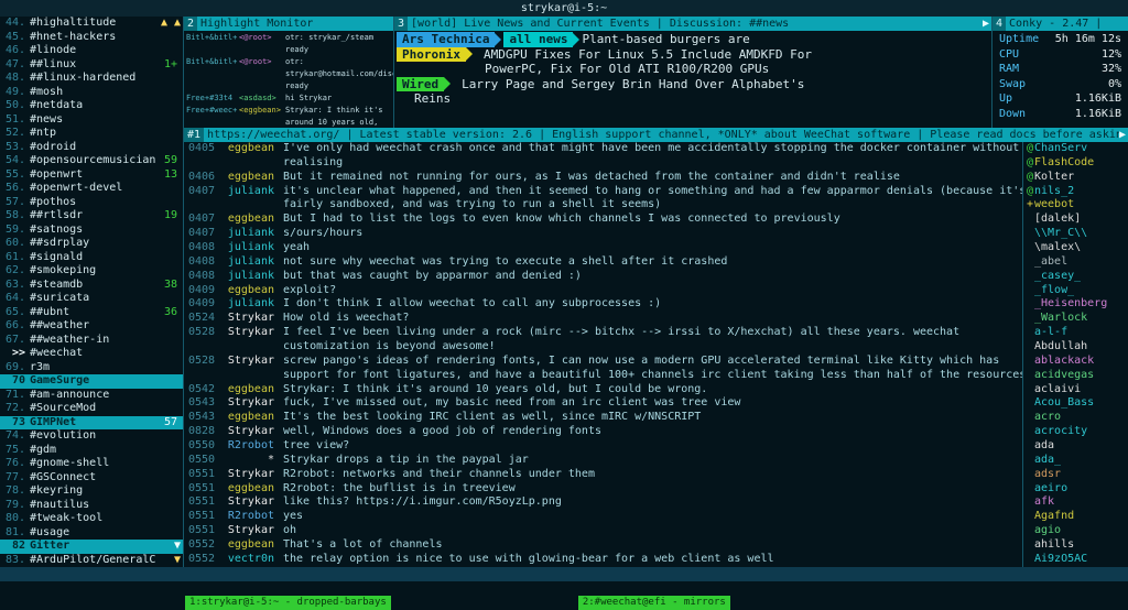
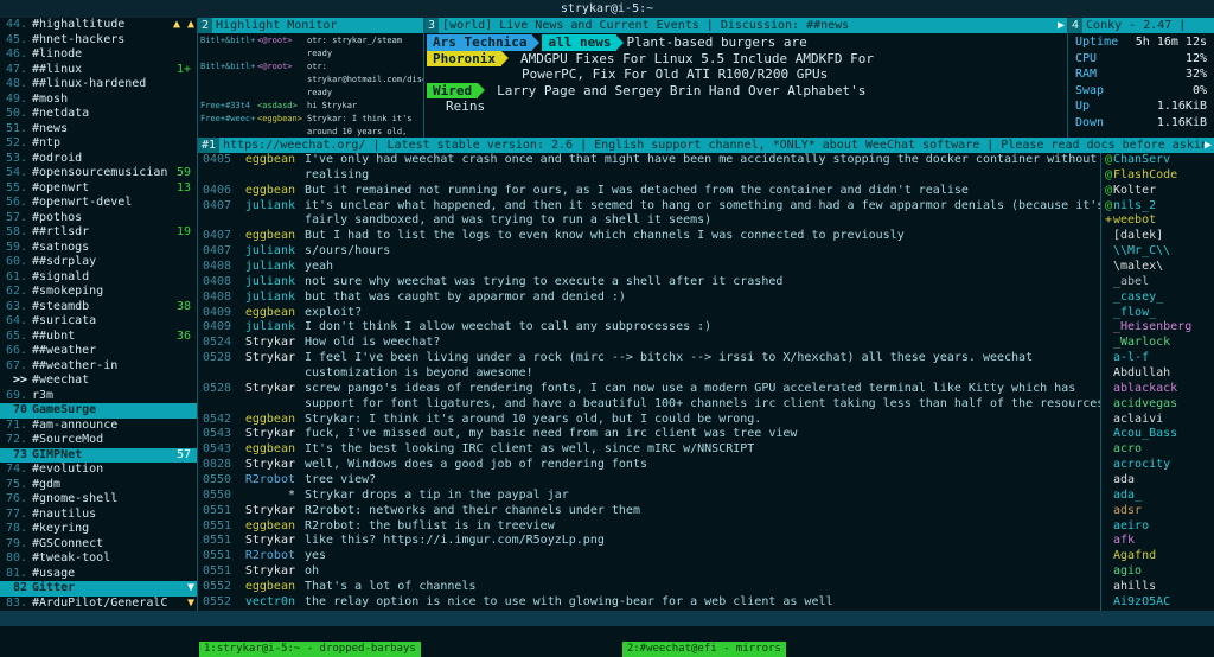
  strykar@i-5:~
  44.
  #highaltitude
  ▲ ▲
  45.
  #hnet-hackers
  46.
  #linode
  47.
  ##linux
  1+
  48.
  ##linux-hardened
  49.
  #mosh
  50.
  #netdata
  51.
  #news
  52.
  #ntp
  53.
  #odroid
  54.
  #opensourcemusician
  59
  55.
  #openwrt
  13
  56.
  #openwrt-devel
  57.
  #pothos
  58.
  ##rtlsdr
  19
  59.
  #satnogs
  60.
  ##sdrplay
  61.
  #signald
  62.
  #smokeping
  63.
  #steamdb
  38
  64.
  #suricata
  65.
  ##ubnt
  36
  66.
  ##weather
  67.
  ##weather-in
  >>
  #weechat
  69.
  r3m
  70
  GameSurge
  71.
  #am-announce
  72.
  #SourceMod
  73
  GIMPNet
  57
  74.
  #evolution
  75.
  #gdm
  76.
  #gnome-shell
  77.
- #GSConnect
+ #nautilus
  78.
  #keyring
  79.
- #nautilus
+ #GSConnect
  80.
  #tweak-tool
  81.
  #usage
  82
  Gitter
  ▼
  83.
  #ArduPilot/GeneralC
  ▼
  2
  Highlight Monitor
  Bitl+&bitl+
  <@root>
  otr: strykar_/steam ready
  Bitl+&bitl+
  <@root>
  otr: strykar@hotmail.com/dis ready
  Free+#33t4
  <asdasd>
  hi Strykar
  Free+#weec+
  <eggbean>
  3
  [world] Live News and Current Events | Discussion: ##news
  ▶
  Ars Technica
  all news
  Plant-based burgers are
  Phoronix
  AMDGPU Fixes For Linux 5.5 Include AMDKFD For
  PowerPC, Fix For Old ATI R100/R200 GPUs
  Wired
  Larry Page and Sergey Brin Hand Over Alphabet's
  Reins
  4
  Conky - 2.47 |
  Uptime
  5h 16m 12s
  CPU
  12%
  RAM
  32%
  Swap
  0%
  Up
  1.16KiB
  Down
  1.16KiB
  #1
  https://weechat.org/ | Latest stable version: 2.6 | English support channel, *ONLY* about WeeChat software | Please read docs before askin
  ▶
  0405
  eggbean
  I've only had weechat crash once and that might have been me accidentally stopping the docker container without
  realising
  0406
  eggbean
  But it remained not running for ours, as I was detached from the container and didn't realise
  0407
  juliank
  it's unclear what happened, and then it seemed to hang or something and had a few apparmor denials (because it'
  fairly sandboxed, and was trying to run a shell it seems)
  0407
  eggbean
  But I had to list the logs to even know which channels I was connected to previously
  0407
  juliank
  s/ours/hours
  0408
  juliank
  yeah
  0408
  juliank
  not sure why weechat was trying to execute a shell after it crashed
  0408
  juliank
  but that was caught by apparmor and denied :)
  0409
  eggbean
  exploit?
  0409
  juliank
  I don't think I allow weechat to call any subprocesses :)
  0524
  Strykar
  How old is weechat?
  0528
  Strykar
  I feel I've been living under a rock (mirc --> bitchx --> irssi to X/hexchat) all these years. weechat
  customization is beyond awesome!
  0528
  Strykar
  screw pango's ideas of rendering fonts, I can now use a modern GPU accelerated terminal like Kitty which has
  support for font ligatures, and have a beautiful 100+ channels irc client taking less than half of the resource
  0542
  eggbean
  Strykar: I think it's around 10 years old, but I could be wrong.
  0543
  Strykar
  fuck, I've missed out, my basic need from an irc client was tree view
  0543
  eggbean
  It's the best looking IRC client as well, since mIRC w/NNSCRIPT
  0828
  Strykar
  well, Windows does a good job of rendering fonts
  0550
  R2robot
  tree view?
  0550
  *
  Strykar drops a tip in the paypal jar
  0551
  Strykar
  R2robot: networks and their channels under them
  0551
  eggbean
  R2robot: the buflist is in treeview
  0551
  Strykar
  like this? https://i.imgur.com/R5oyzLp.png
  0551
  R2robot
  yes
  0551
  Strykar
  oh
  0552
  eggbean
  That's a lot of channels
  0552
  vectr0n
  the relay option is nice to use with glowing-bear for a web client as well
  @
  ChanServ
  @
  FlashCode
  @
  Kolter
  @
  nils_2
  +
  weebot
  [dalek]
  \\Mr_C\\
  \malex\
  _abel
  _casey_
  _flow_
  _Heisenberg
  _Warlock
  a-l-f
  Abdullah
  ablackack
  acidvegas
  aclaivi
  Acou_Bass
  acro
  acrocity
  ada
  ada_
  adsr
  aeiro
  afk
  Agafnd
  agio
  ahills
  Ai9zO5AC
  1:strykar@i-5:~ - dropped-barbays
  2:#weechat@efi - mirrors
